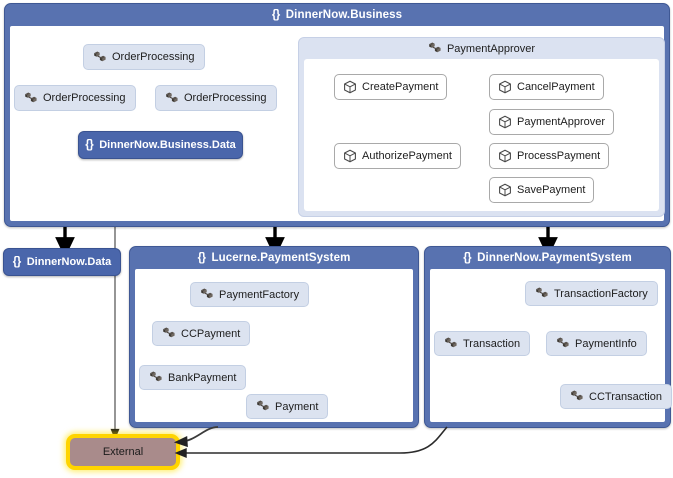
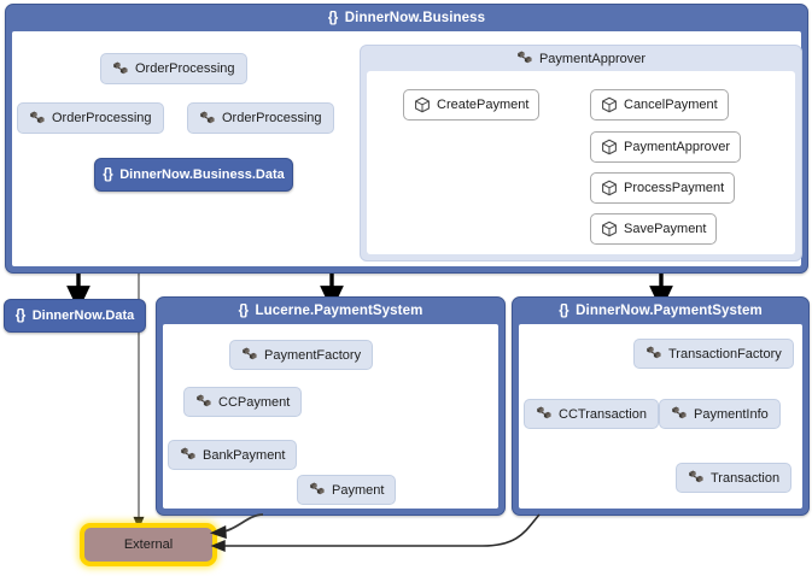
  {}
  DinnerNow.Business
  OrderProcessing
  OrderProcessing
  OrderProcessing
  {}
  DinnerNow.Business.Data
  PaymentApprover
  CreatePayment
- AuthorizePayment
  CancelPayment
  PaymentApprover
  ProcessPayment
  SavePayment
  {}
  DinnerNow.Data
  {}
  Lucerne.PaymentSystem
  PaymentFactory
  CCPayment
  BankPayment
  Payment
  {}
  DinnerNow.PaymentSystem
  TransactionFactory
- Transaction
+ CCTransaction
  PaymentInfo
- CCTransaction
+ Transaction
  External
